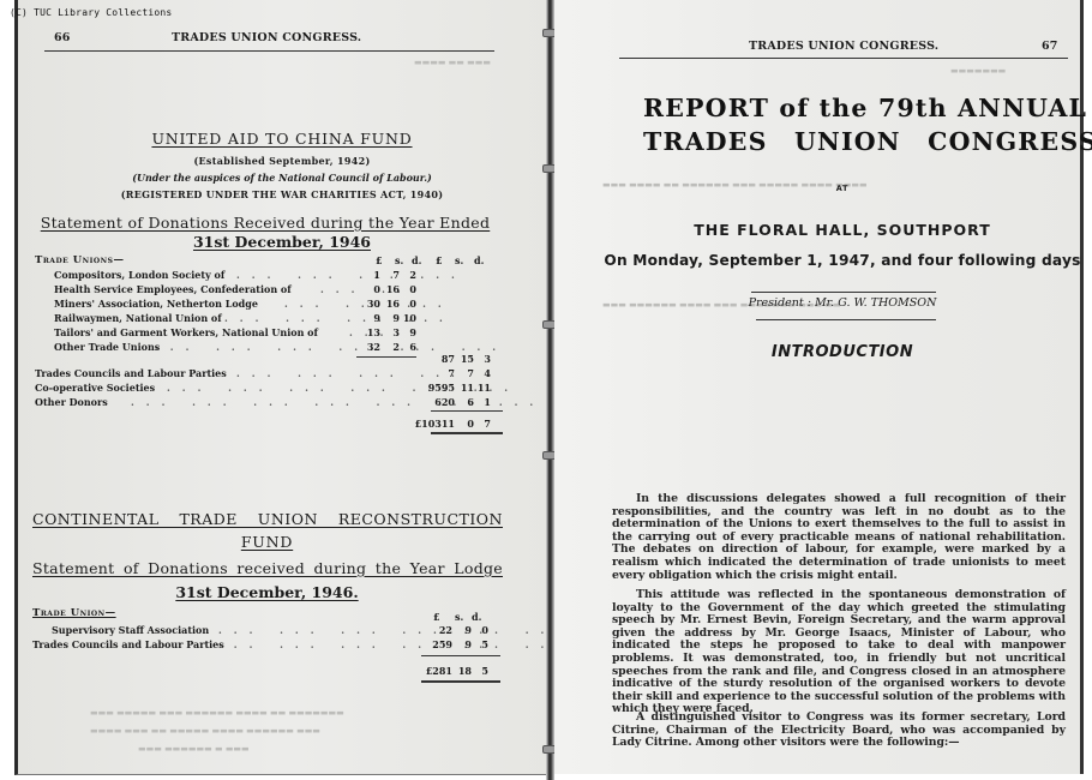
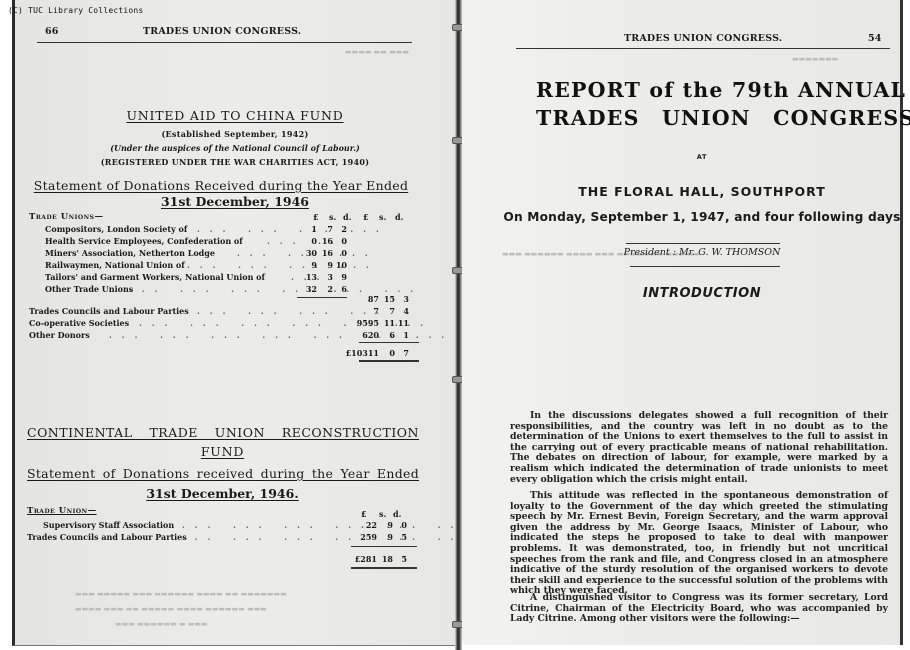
  (C) TUC Library Collections
  ▬▬▬▬ ▬▬ ▬▬▬
  ▬▬▬ ▬▬▬▬▬ ▬▬▬ ▬▬▬▬▬▬ ▬▬▬▬ ▬▬ ▬▬▬▬▬▬▬
  ▬▬▬▬ ▬▬▬ ▬▬ ▬▬▬▬▬ ▬▬▬▬ ▬▬▬▬▬▬ ▬▬▬
  ▬▬▬ ▬▬▬▬▬▬ ▬ ▬▬▬
  66
  TRADES UNION CONGRESS.
  UNITED AID TO CHINA FUND
  (Established September, 1942)
  (Under the auspices of the National Council of Labour.)
  (REGISTERED UNDER THE WAR CHARITIES ACT, 1940)
  Statement of Donations Received during the Year Ended
  31st December, 1946
  Trade Unions—
  £
  s.
  d.
  £
  s.
  d.
  Compositors, London Society of
  ... ... ... ...
  1
  7
  2
  Health Service Employees, Confederation of
  ... ...
  0
  16
  0
  Miners' Association, Netherton Lodge
  ... ... ...
  30
  16
  0
  Railwaymen, National Union of
  ... ... ... ...
  9
  9
  10
  Tailors' and Garment Workers, National Union of
  ...
  13
  3
  9
  Other Trade Unions
  ... ... ... ... ... ...
  32
  2
  6
  87
  15
  3
  Trades Councils and Labour Parties
  ... ... ... ...
  7
  7
  4
  Co-operative Societies
  ... ... ... ... ... ...
  9595
  11
  11
  Other Donors
  ... ... ... ... ... ... ...
  620
  6
  1
  £10311
  0
  7
  CONTINENTAL TRADE UNION RECONSTRUCTION
  FUND
- Statement of Donations received during the Year Lodge
+ Statement of Donations received during the Year Ended
  31st December, 1946.
  Trade Union—
  £
  s.
  d.
  Supervisory Staff Association
  ... ... ... ... ... .
  22
  9
  0
  Trades Councils and Labour Parties
  ... ... ... ... ... .
  259
  9
  5
  £281
  18
  5
  ▬▬▬▬▬▬▬
- ▬▬▬ ▬▬▬▬ ▬▬ ▬▬▬▬▬▬ ▬▬▬ ▬▬▬▬▬ ▬▬▬▬ ▬▬▬▬
  ▬▬▬ ▬▬▬▬▬▬ ▬▬▬▬ ▬▬▬ ▬▬▬▬▬▬▬ ▬▬▬ ▬▬
  TRADES UNION CONGRESS.
- 67
+ 54
  REPORT of the 79th ANNUAL
  TRADES UNION CONGRESS
  AT
  THE FLORAL HALL, SOUTHPORT
  On Monday, September 1, 1947, and four following days
  President : Mr. G. W. THOMSON
  INTRODUCTION
  In the discussions delegates showed a full recognition of their responsibilities, and the country was left in no doubt as to the determination of the Unions to exert themselves to the full to assist in the carrying out of every practicable means of national rehabilitation. The debates on direction of labour, for example, were marked by a realism which indicated the determination of trade unionists to meet every obligation which the crisis might entail.
  This attitude was reflected in the spontaneous demonstration of loyalty to the Government of the day which greeted the stimulating speech by Mr. Ernest Bevin, Foreign Secretary, and the warm approval given the address by Mr. George Isaacs, Minister of Labour, who indicated the steps he proposed to take to deal with manpower problems. It was demonstrated, too, in friendly but not uncritical speeches from the rank and file, and Congress closed in an atmosphere indicative of the sturdy resolution of the organised workers to devote their skill and experience to the successful solution of the problems with which they were faced.
  A distinguished visitor to Congress was its former secretary, Lord Citrine, Chairman of the Electricity Board, who was accompanied by Lady Citrine. Among other visitors were the following:—
